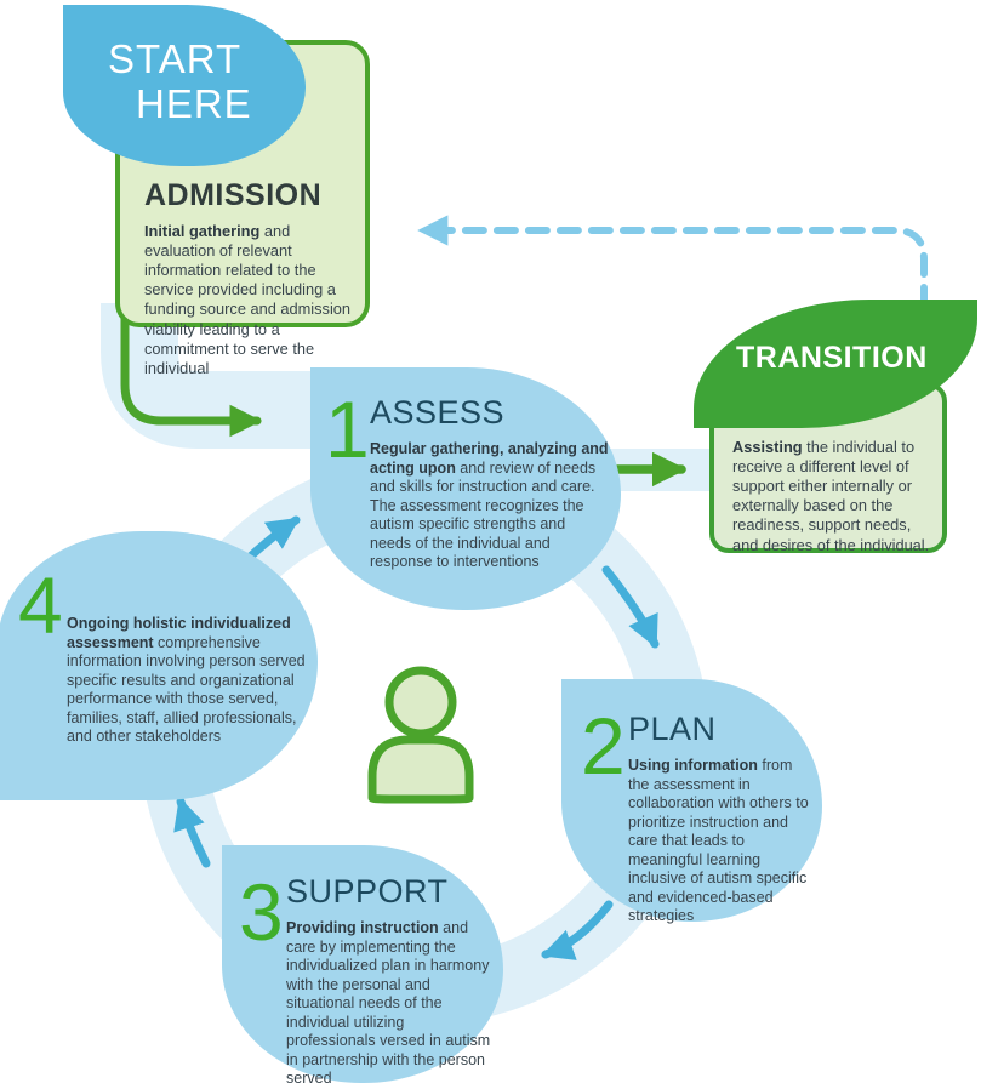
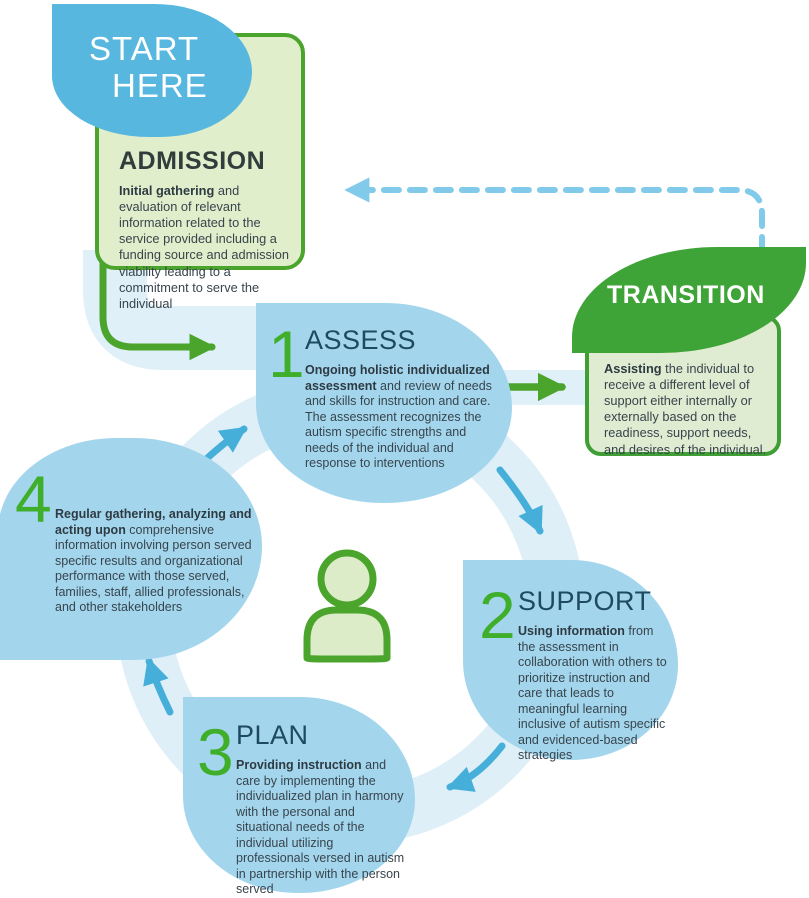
  ADMISSION
  Initial gathering and evaluation of relevant information related to the service provided including a funding source and admission viability leading to a commitment to serve the individual
  START
  HERE
  Assisting the individual to receive a different level of support either internally or externally based on the readiness, support needs, and desires of the individual.
  TRANSITION
  1
  ASSESS
- Regular gathering, analyzing and acting upon and review of needs and skills for instruction and care. The assessment recognizes the autism specific strengths and needs of the individual and response to interventions
+ Ongoing holistic individualized assessment and review of needs and skills for instruction and care. The assessment recognizes the autism specific strengths and needs of the individual and response to interventions
  2
- PLAN
+ SUPPORT
  Using information from the assessment in collaboration with others to prioritize instruction and care that leads to meaningful learning inclusive of autism specific and evidenced-based strategies
  3
- SUPPORT
+ PLAN
  Providing instruction and care by implementing the individualized plan in harmony with the personal and situational needs of the individual utilizing professionals versed in autism in partnership with the person served
  4
- Ongoing holistic individualized assessment comprehensive information involving person served specific results and organizational performance with those served, families, staff, allied professionals, and other stakeholders
+ Regular gathering, analyzing and acting upon comprehensive information involving person served specific results and organizational performance with those served, families, staff, allied professionals, and other stakeholders
